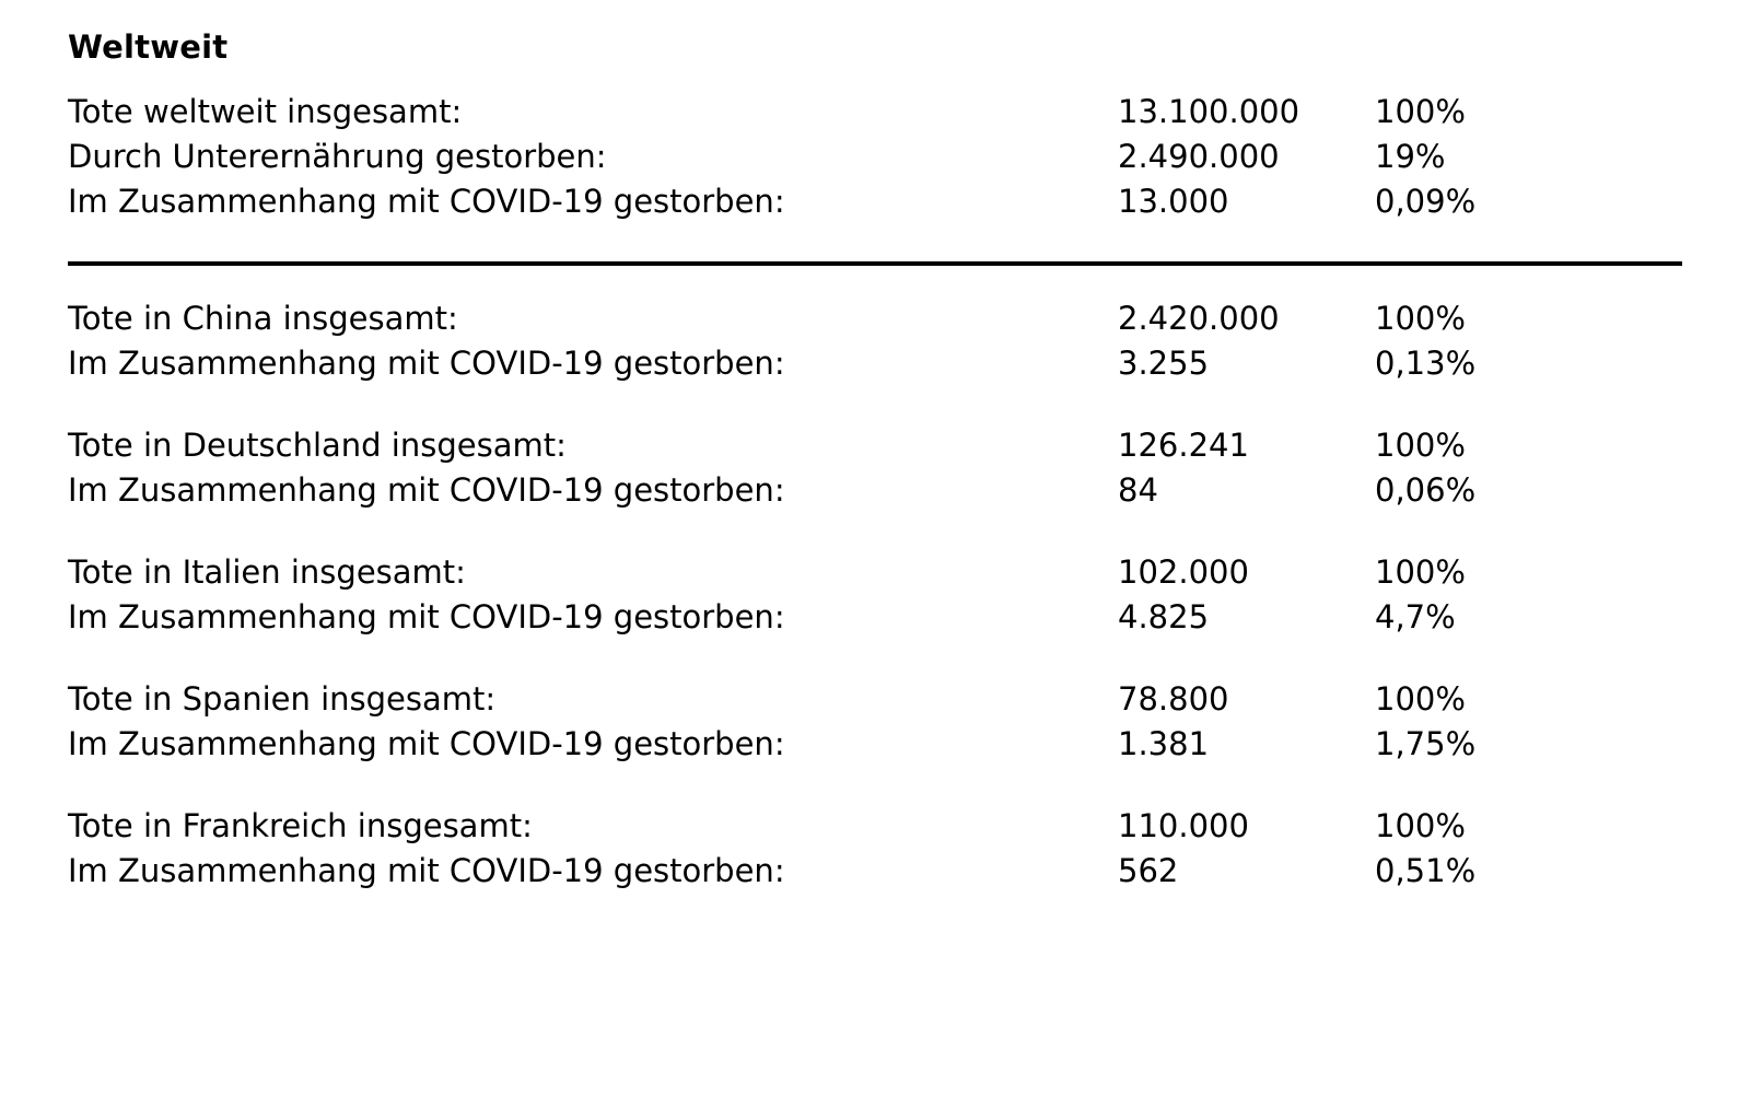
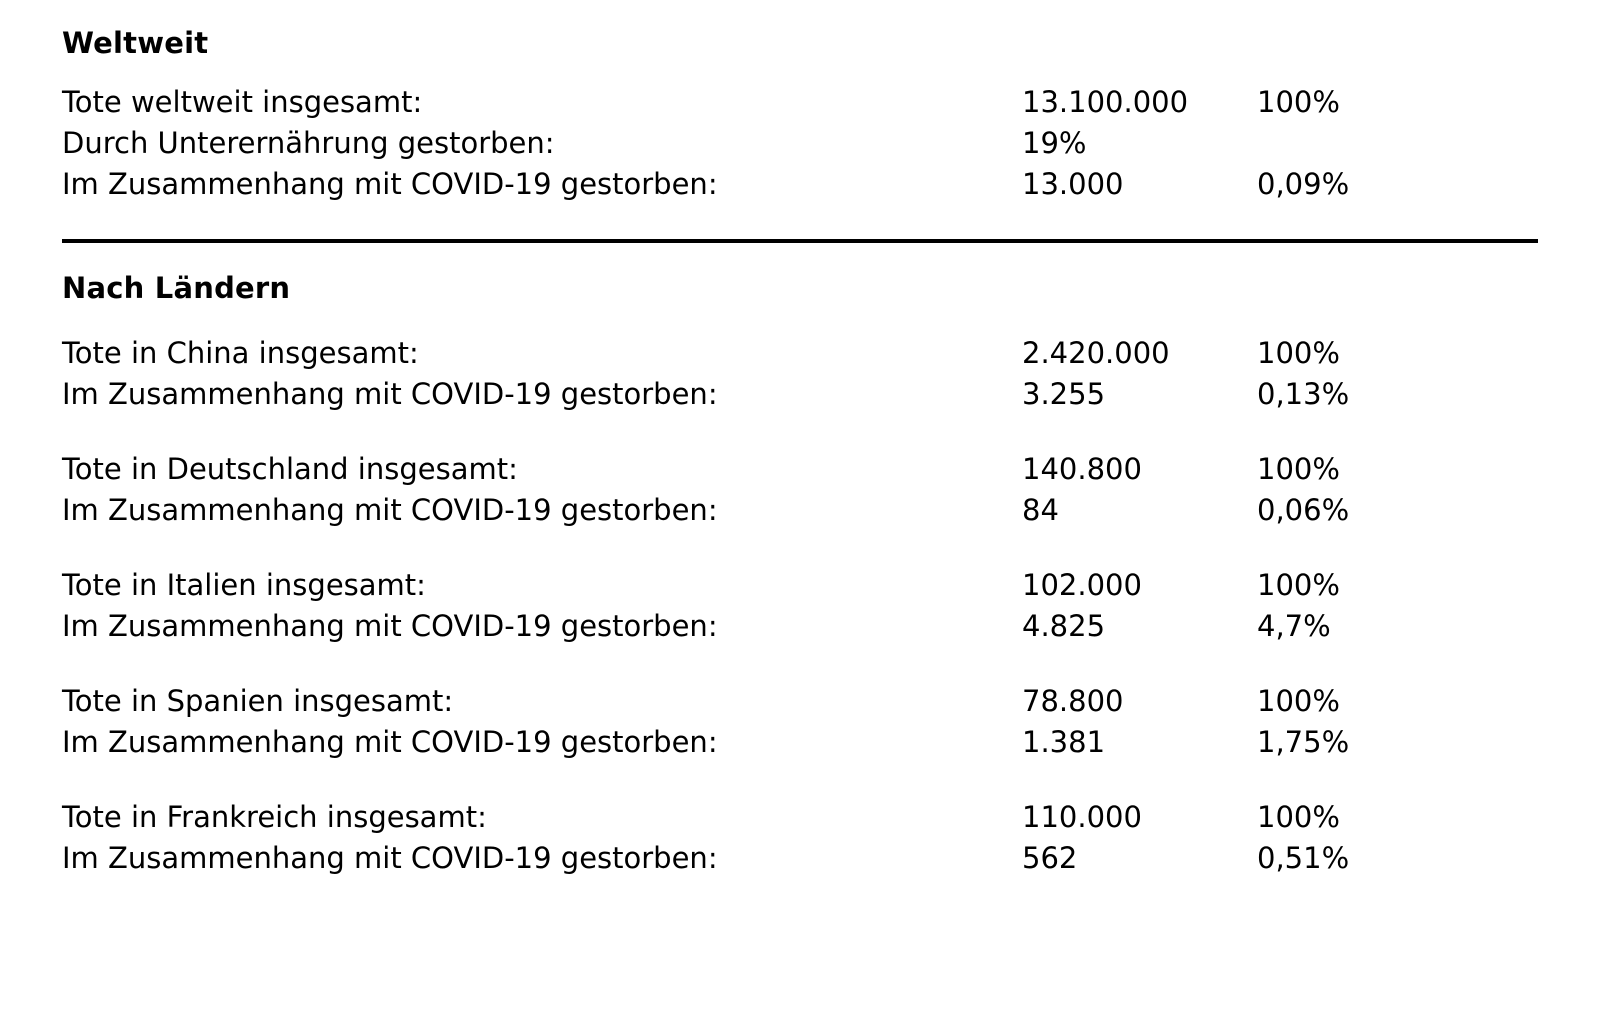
  Weltweit
  Tote weltweit insgesamt:
  13.100.000
  100%
  Durch Unterernährung gestorben:
- 2.490.000
  19%
  Im Zusammenhang mit COVID-19 gestorben:
  13.000
  0,09%
+ Nach Ländern
  Tote in China insgesamt:
  2.420.000
  100%
  Im Zusammenhang mit COVID-19 gestorben:
  3.255
  0,13%
  Tote in Deutschland insgesamt:
- 126.241
+ 140.800
  100%
  Im Zusammenhang mit COVID-19 gestorben:
  84
  0,06%
  Tote in Italien insgesamt:
  102.000
  100%
  Im Zusammenhang mit COVID-19 gestorben:
  4.825
  4,7%
  Tote in Spanien insgesamt:
  78.800
  100%
  Im Zusammenhang mit COVID-19 gestorben:
  1.381
  1,75%
  Tote in Frankreich insgesamt:
  110.000
  100%
  Im Zusammenhang mit COVID-19 gestorben:
  562
  0,51%
